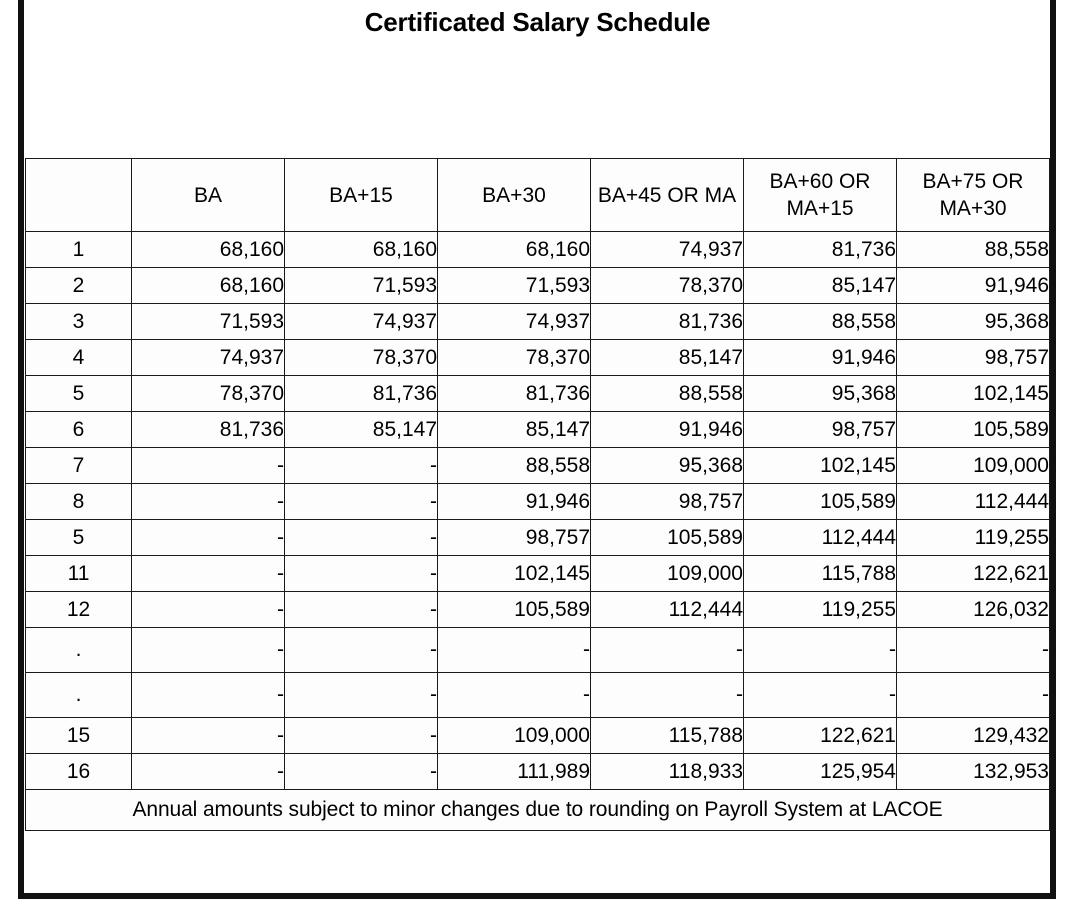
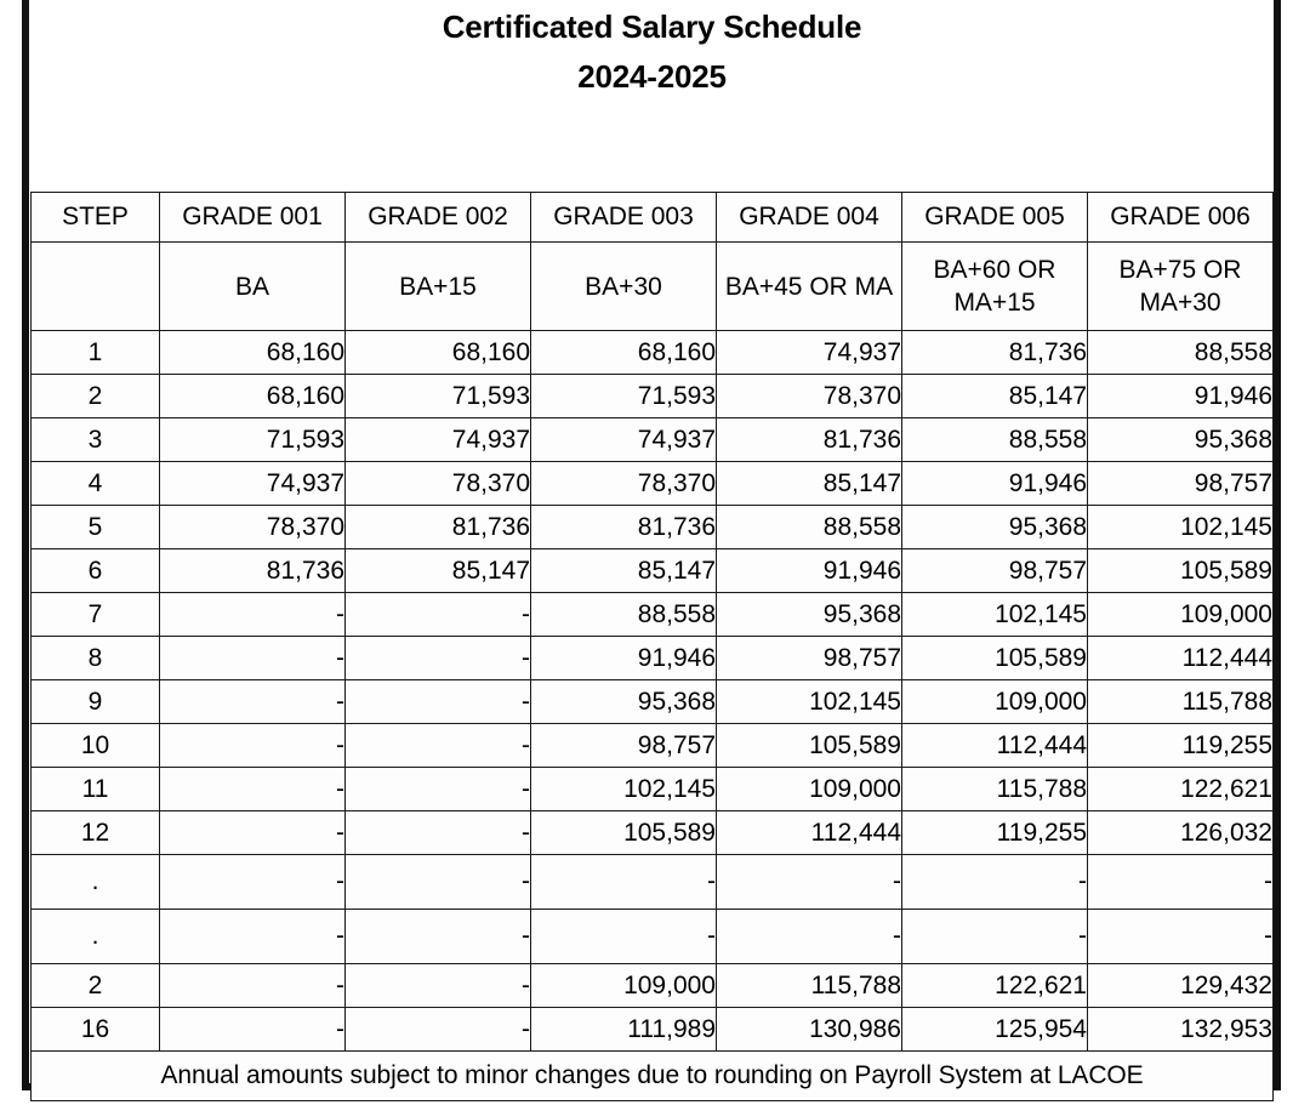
  Certificated Salary Schedule
+ 2024-2025
+ STEP	GRADE 001	GRADE 002	GRADE 003	GRADE 004	GRADE 005	GRADE 006
  	BA	BA+15	BA+30	BA+45 OR MA	BA+60 OR MA+15	BA+75 OR MA+30
  1	68,160	68,160	68,160	74,937	81,736	88,558
  2	68,160	71,593	71,593	78,370	85,147	91,946
  3	71,593	74,937	74,937	81,736	88,558	95,368
  4	74,937	78,370	78,370	85,147	91,946	98,757
  5	78,370	81,736	81,736	88,558	95,368	102,145
  6	81,736	85,147	85,147	91,946	98,757	105,589
  7	-	-	88,558	95,368	102,145	109,000
  8	-	-	91,946	98,757	105,589	112,444
+ 9	-	-	95,368	102,145	109,000	115,788
- 5	-	-	98,757	105,589	112,444	119,255
+ 10	-	-	98,757	105,589	112,444	119,255
  11	-	-	102,145	109,000	115,788	122,621
  12	-	-	105,589	112,444	119,255	126,032
  .	-	-	-	-	-	-
  .	-	-	-	-	-	-
- 15	-	-	109,000	115,788	122,621	129,432
+ 2	-	-	109,000	115,788	122,621	129,432
- 16	-	-	111,989	118,933	125,954	132,953
+ 16	-	-	111,989	130,986	125,954	132,953
  Annual amounts subject to minor changes due to rounding on Payroll System at LACOE
